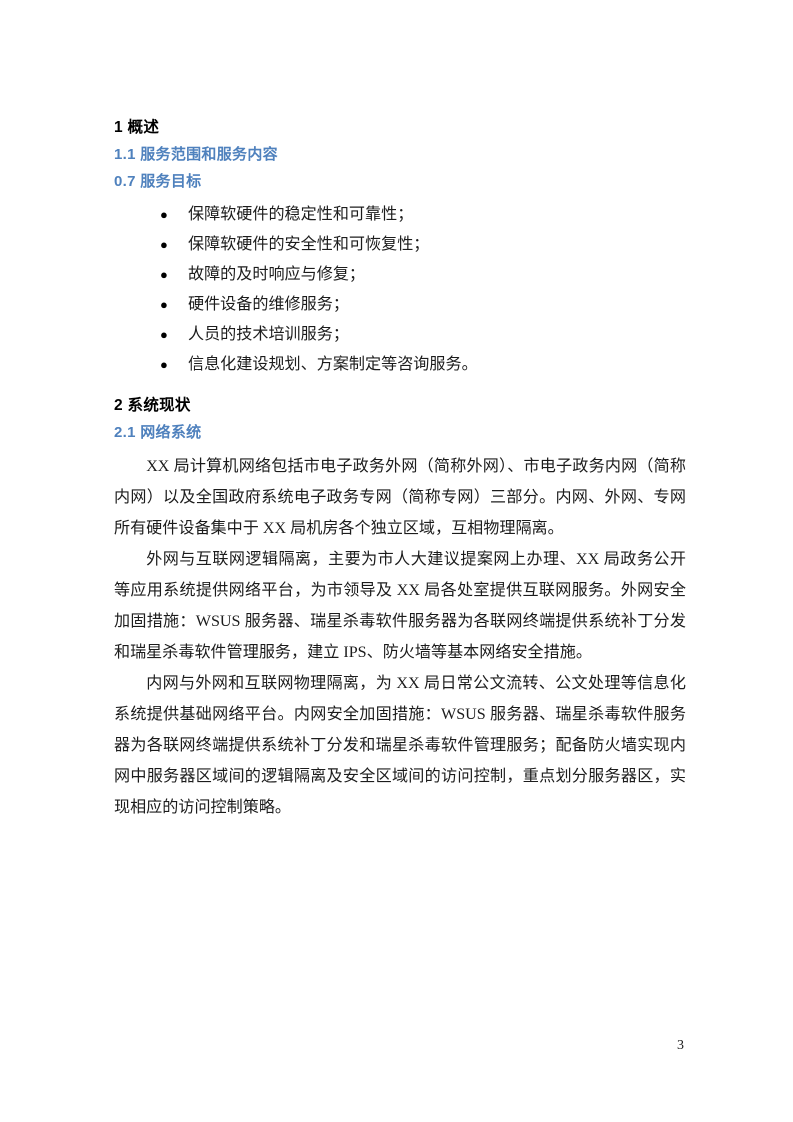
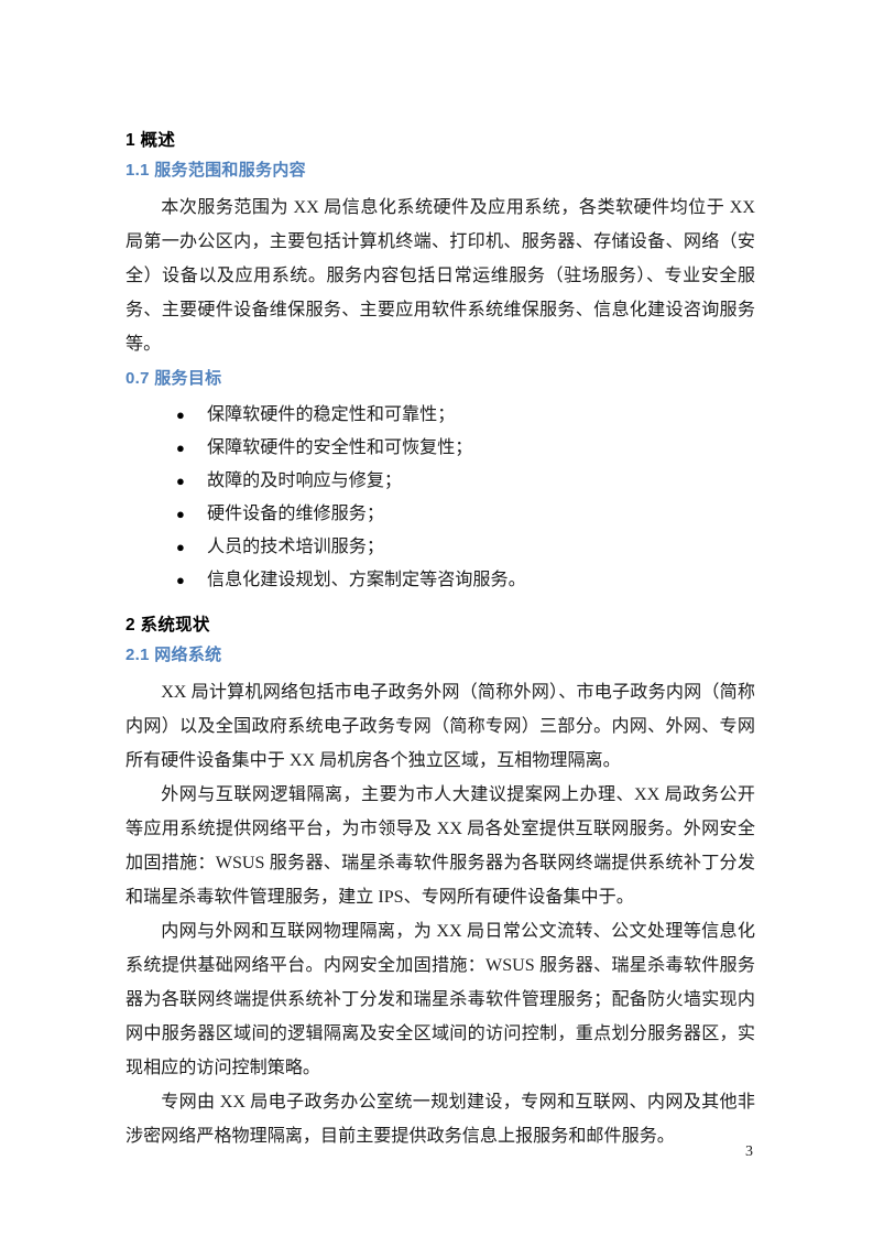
  1 概述
  1.1 服务范围和服务内容
+ 本次服务范围为 XX 局信息化系统硬件及应用系统，各类软硬件均位于 XX 局第一办公区内，主要包括计算机终端、打印机、服务器、存储设备、网络（安全）设备以及应用系统。服务内容包括日常运维服务（驻场服务）、专业安全服务、主要硬件设备维保服务、主要应用软件系统维保服务、信息化建设咨询服务等。
  0.7 服务目标
  ●
  保障软硬件的稳定性和可靠性；
  ●
  保障软硬件的安全性和可恢复性；
  ●
  故障的及时响应与修复；
  ●
  硬件设备的维修服务；
  ●
  人员的技术培训服务；
  ●
  信息化建设规划、方案制定等咨询服务。
  2 系统现状
  2.1 网络系统
  XX 局计算机网络包括市电子政务外网（简称外网）、市电子政务内网（简称内网）以及全国政府系统电子政务专网（简称专网）三部分。内网、外网、专网所有硬件设备集中于 XX 局机房各个独立区域，互相物理隔离。
- 外网与互联网逻辑隔离，主要为市人大建议提案网上办理、XX 局政务公开等应用系统提供网络平台，为市领导及 XX 局各处室提供互联网服务。外网安全加固措施：WSUS 服务器、瑞星杀毒软件服务器为各联网终端提供系统补丁分发和瑞星杀毒软件管理服务，建立 IPS、防火墙等基本网络安全措施。
+ 外网与互联网逻辑隔离，主要为市人大建议提案网上办理、XX 局政务公开等应用系统提供网络平台，为市领导及 XX 局各处室提供互联网服务。外网安全加固措施：WSUS 服务器、瑞星杀毒软件服务器为各联网终端提供系统补丁分发和瑞星杀毒软件管理服务，建立 IPS、专网所有硬件设备集中于。
  内网与外网和互联网物理隔离，为 XX 局日常公文流转、公文处理等信息化系统提供基础网络平台。内网安全加固措施：WSUS 服务器、瑞星杀毒软件服务器为各联网终端提供系统补丁分发和瑞星杀毒软件管理服务；配备防火墙实现内网中服务器区域间的逻辑隔离及安全区域间的访问控制，重点划分服务器区，实现相应的访问控制策略。
+ 专网由 XX 局电子政务办公室统一规划建设，专网和互联网、内网及其他非涉密网络严格物理隔离，目前主要提供政务信息上报服务和邮件服务。
  3
